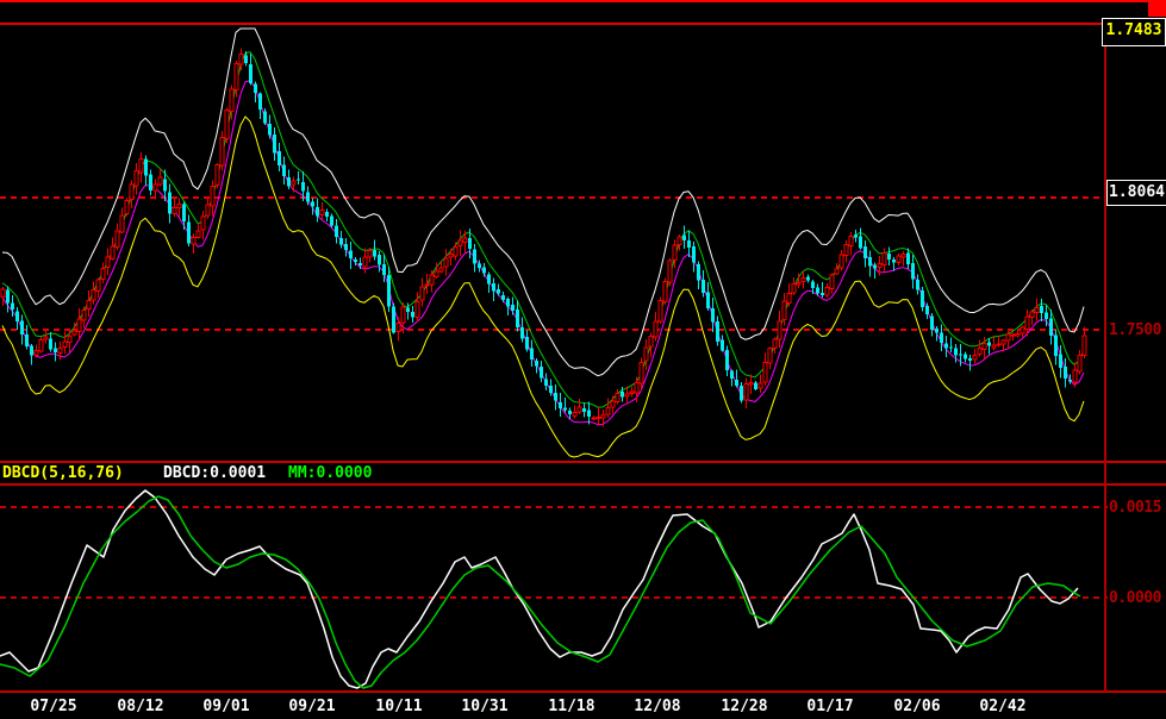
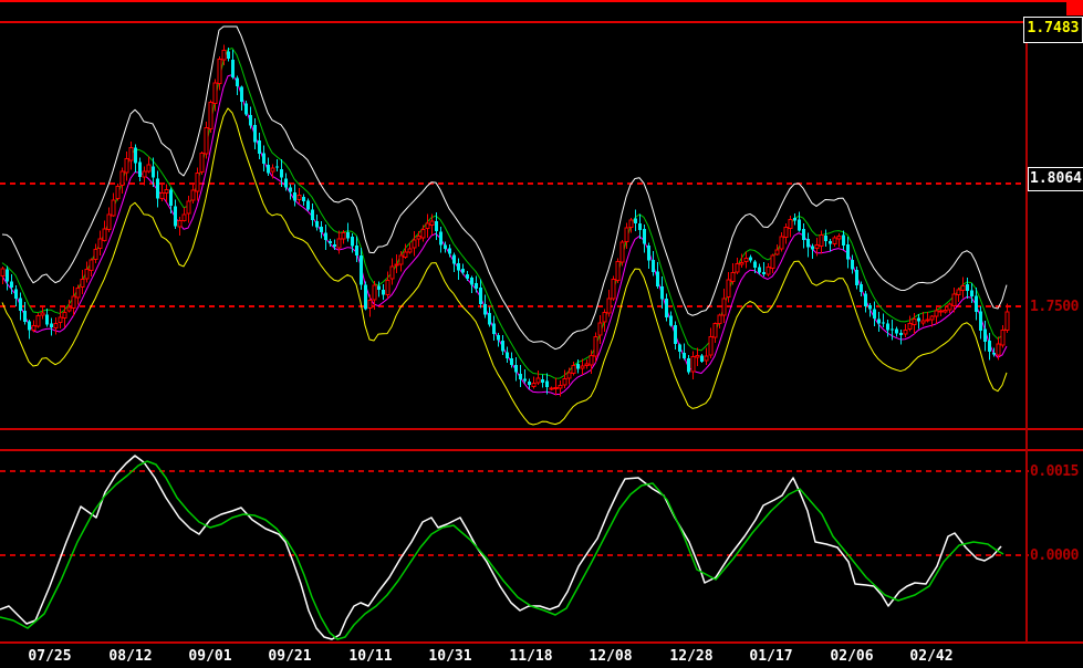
  1.7483
  1.8064
  1.7500
  0.0015
  0.0000
- DBCD(5,16,76)
- DBCD:0.0001
- MM:0.0000
  07/25
  08/12
  09/01
  09/21
  10/11
  10/31
  11/18
  12/08
  12/28
  01/17
  02/06
  02/42
